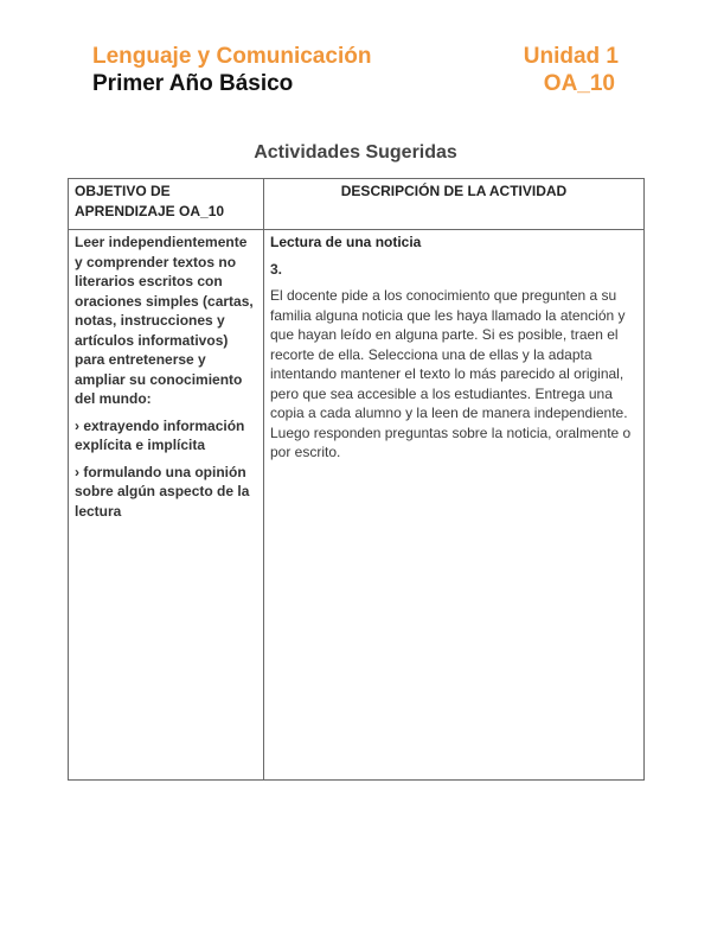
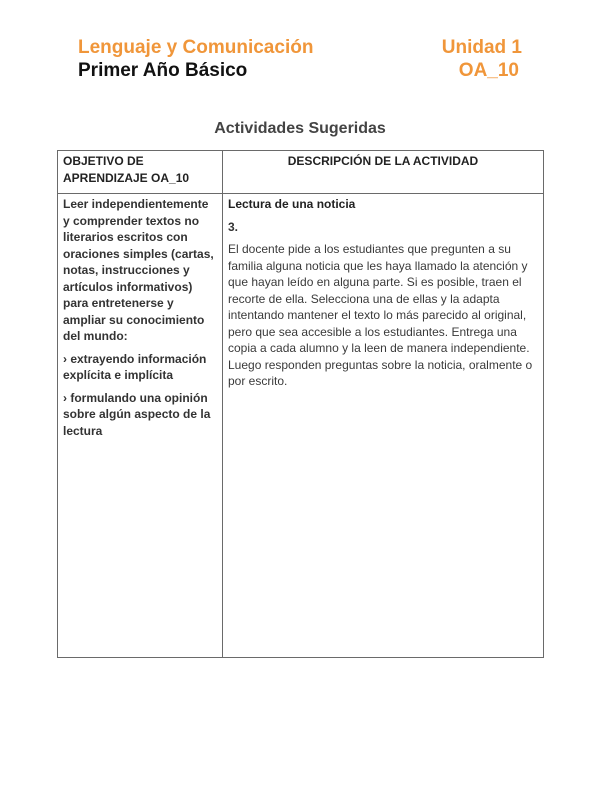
  Lenguaje y Comunicación
  Unidad 1
  Primer Año Básico
  OA_10
  Actividades Sugeridas
  OBJETIVO DE APRENDIZAJE OA_10	DESCRIPCIÓN DE LA ACTIVIDAD
- Leer independientemente y comprender textos no literarios escritos con oraciones simples (cartas, notas, instrucciones y artículos informativos) para entretenerse y ampliar su conocimiento del mundo: › extrayendo información explícita e implícita › formulando una opinión sobre algún aspecto de la lectura	Lectura de una noticia 3. El docente pide a los conocimiento que pregunten a su familia alguna noticia que les haya llamado la atención y que hayan leído en alguna parte. Si es posible, traen el recorte de ella. Selecciona una de ellas y la adapta intentando mantener el texto lo más parecido al original, pero que sea accesible a los estudiantes. Entrega una copia a cada alumno y la leen de manera independiente. Luego responden preguntas sobre la noticia, oralmente o por escrito.
+ Leer independientemente y comprender textos no literarios escritos con oraciones simples (cartas, notas, instrucciones y artículos informativos) para entretenerse y ampliar su conocimiento del mundo: › extrayendo información explícita e implícita › formulando una opinión sobre algún aspecto de la lectura	Lectura de una noticia 3. El docente pide a los estudiantes que pregunten a su familia alguna noticia que les haya llamado la atención y que hayan leído en alguna parte. Si es posible, traen el recorte de ella. Selecciona una de ellas y la adapta intentando mantener el texto lo más parecido al original, pero que sea accesible a los estudiantes. Entrega una copia a cada alumno y la leen de manera independiente. Luego responden preguntas sobre la noticia, oralmente o por escrito.
